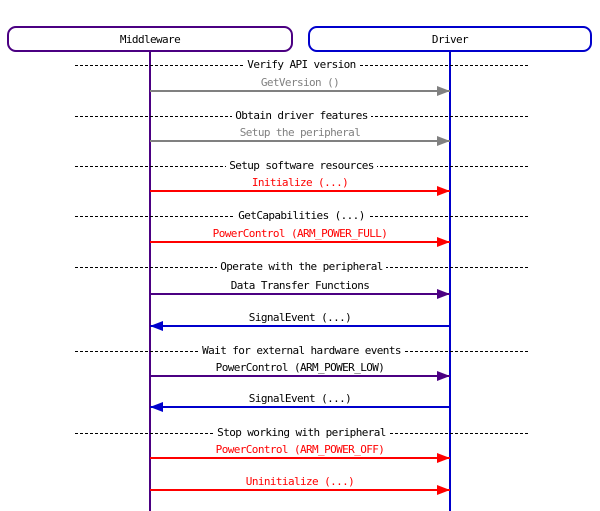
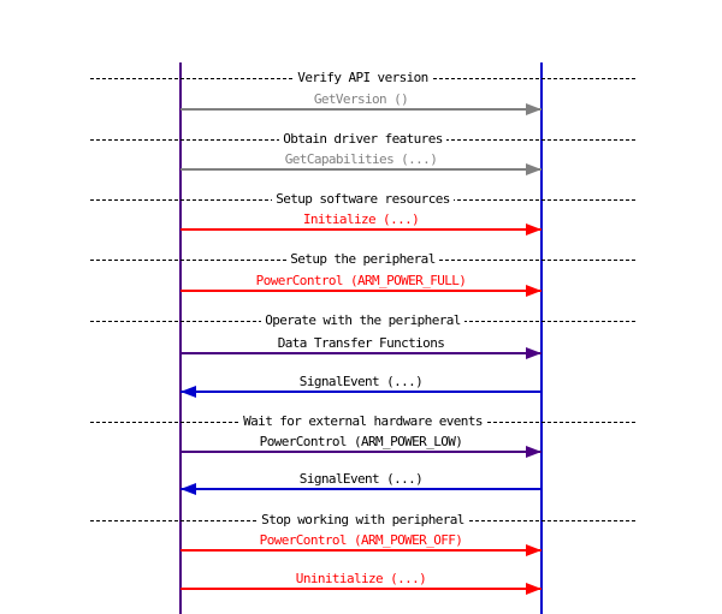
- Middleware
- Driver
  Verify API version
  GetVersion ()
  Obtain driver features
- Setup the peripheral
+ GetCapabilities (...)
  Setup software resources
  Initialize (...)
- GetCapabilities (...)
+ Setup the peripheral
  PowerControl (ARM_POWER_FULL)
  Operate with the peripheral
  Data Transfer Functions
  SignalEvent (...)
  Wait for external hardware events
  PowerControl (ARM_POWER_LOW)
  SignalEvent (...)
  Stop working with peripheral
  PowerControl (ARM_POWER_OFF)
  Uninitialize (...)
